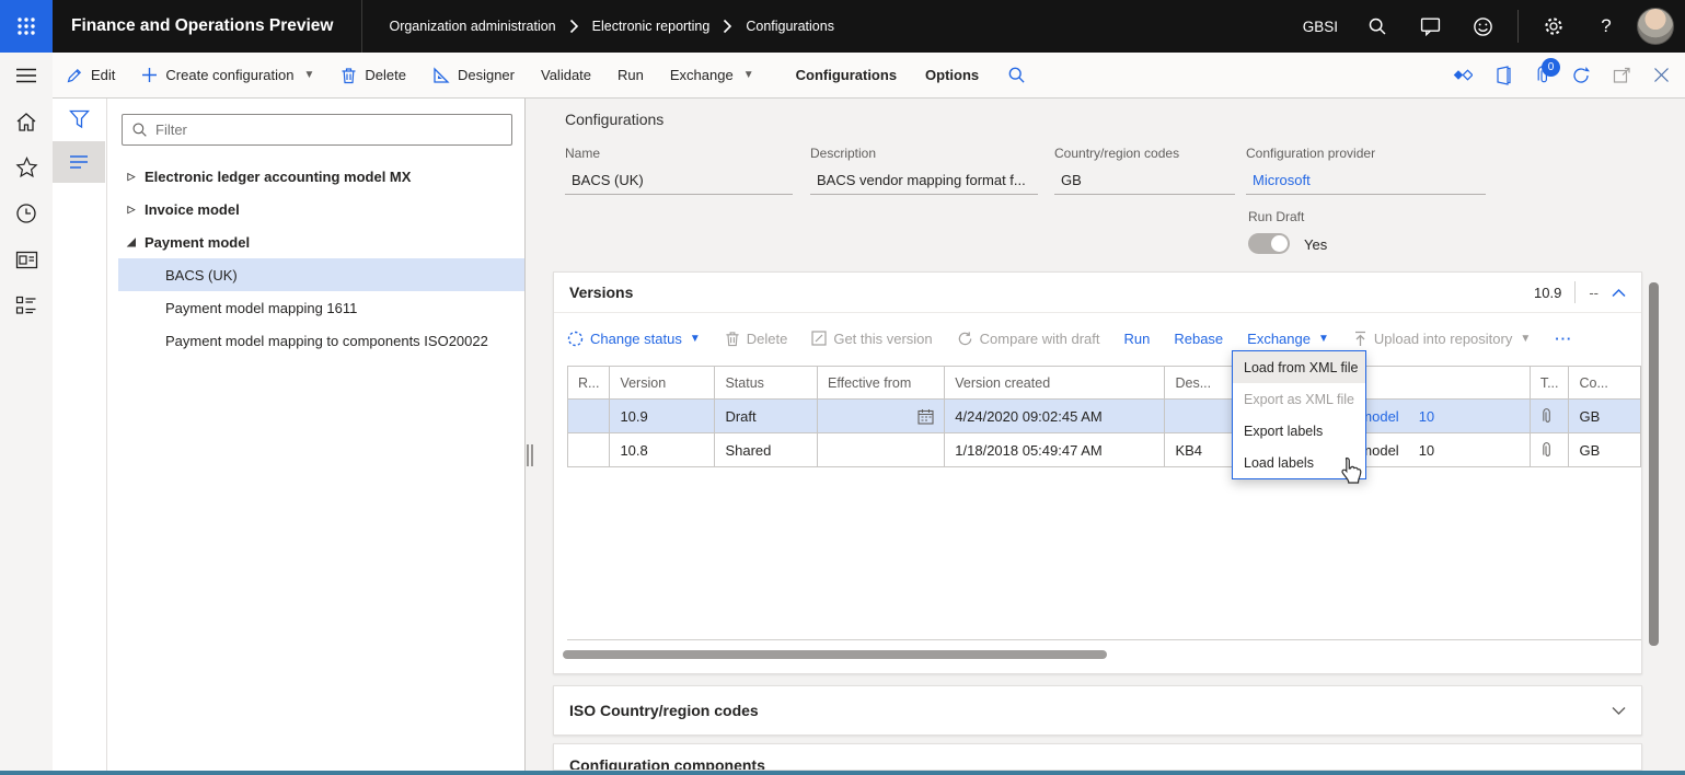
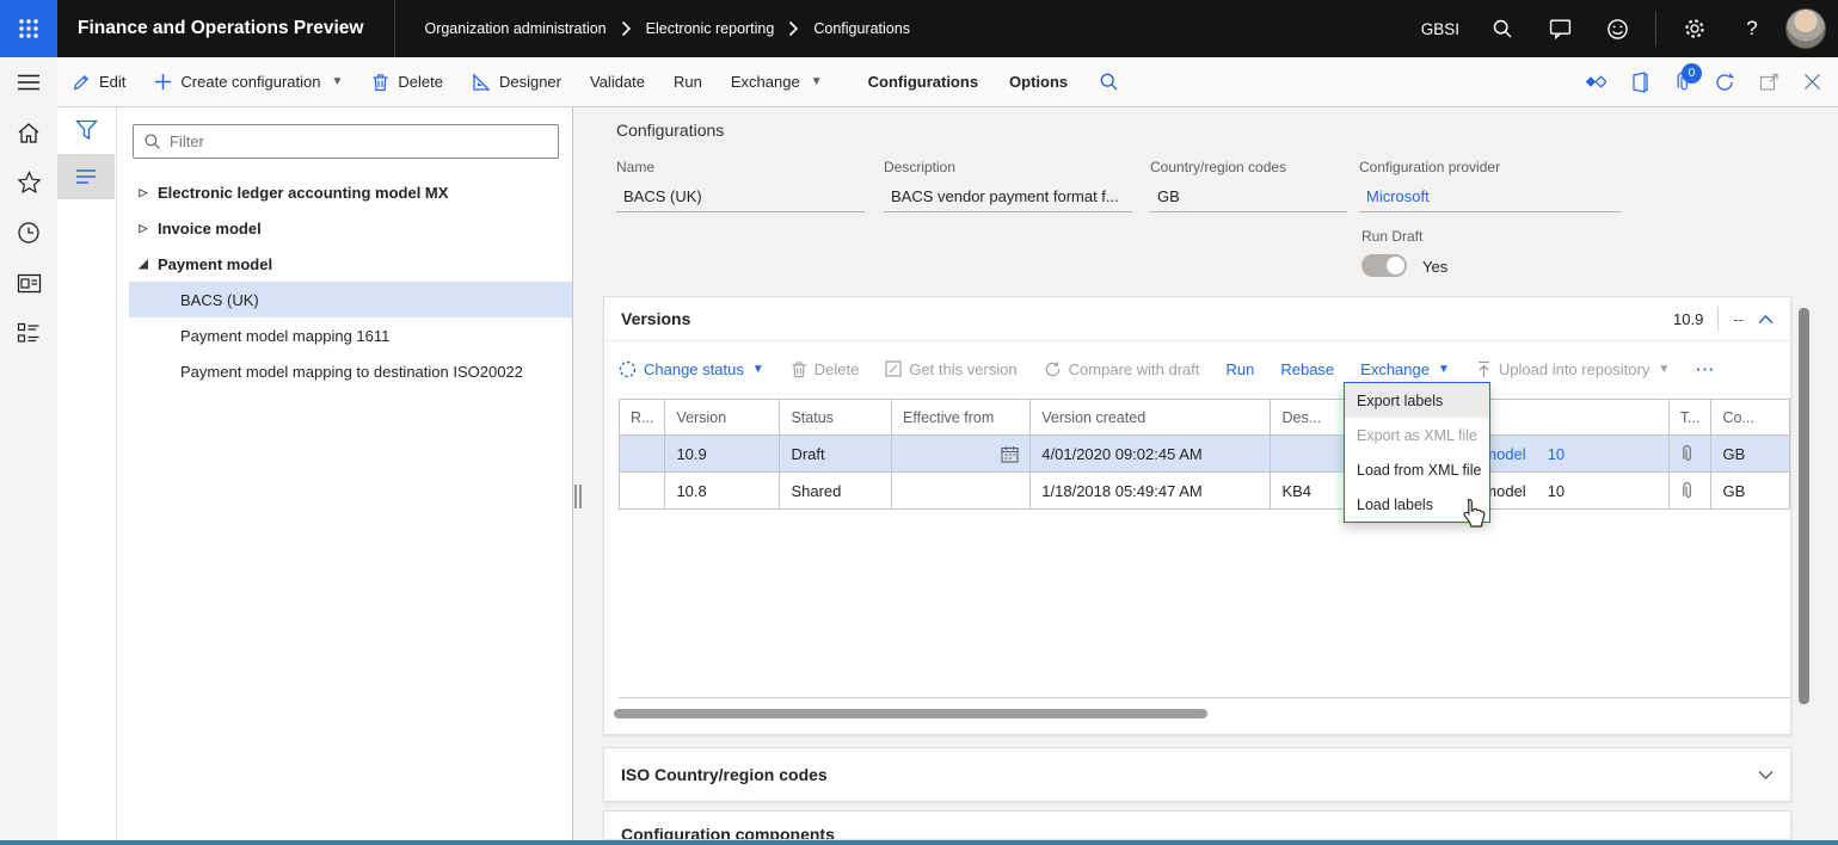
  Finance and Operations Preview
  Organization administration
  Electronic reporting
  Configurations
  GBSI
  ?
  Edit
  Create configuration
  ▼
  Delete
  Designer
  Validate
  Run
  Exchange
  ▼
  Configurations
  Options
  0
  Filter
  ▷
  Electronic ledger accounting model MX
  ▷
  Invoice model
  ◢
  Payment model
  BACS (UK)
  Payment model mapping 1611
- Payment model mapping to components ISO20022
+ Payment model mapping to destination ISO20022
  Configurations
  Name
  BACS (UK)
  Description
- BACS vendor mapping format f...
+ BACS vendor payment format f...
  Country/region codes
  GB
  Configuration provider
  Microsoft
  Run Draft
  Yes
  Versions
  10.9
  --
  Change status
  ▼
  Delete
  Get this version
  Compare with draft
  Run
  Rebase
  Exchange
  ▼
  Upload into repository
  ▼
  ···
  R...	Version	Status	Effective from	Version created	Des...		T...	Co...
- 	10.9	Draft		4/24/2020 09:02:45 AM		odel 10		GB
+ 	10.9	Draft		4/01/2020 09:02:45 AM		odel 10		GB
  	10.8	Shared		1/18/2018 05:49:47 AM	KB4	odel 10		GB
- Load from XML file
+ Export labels
  Export as XML file
- Export labels
+ Load from XML file
  Load labels
  ISO Country/region codes
  Configuration components
